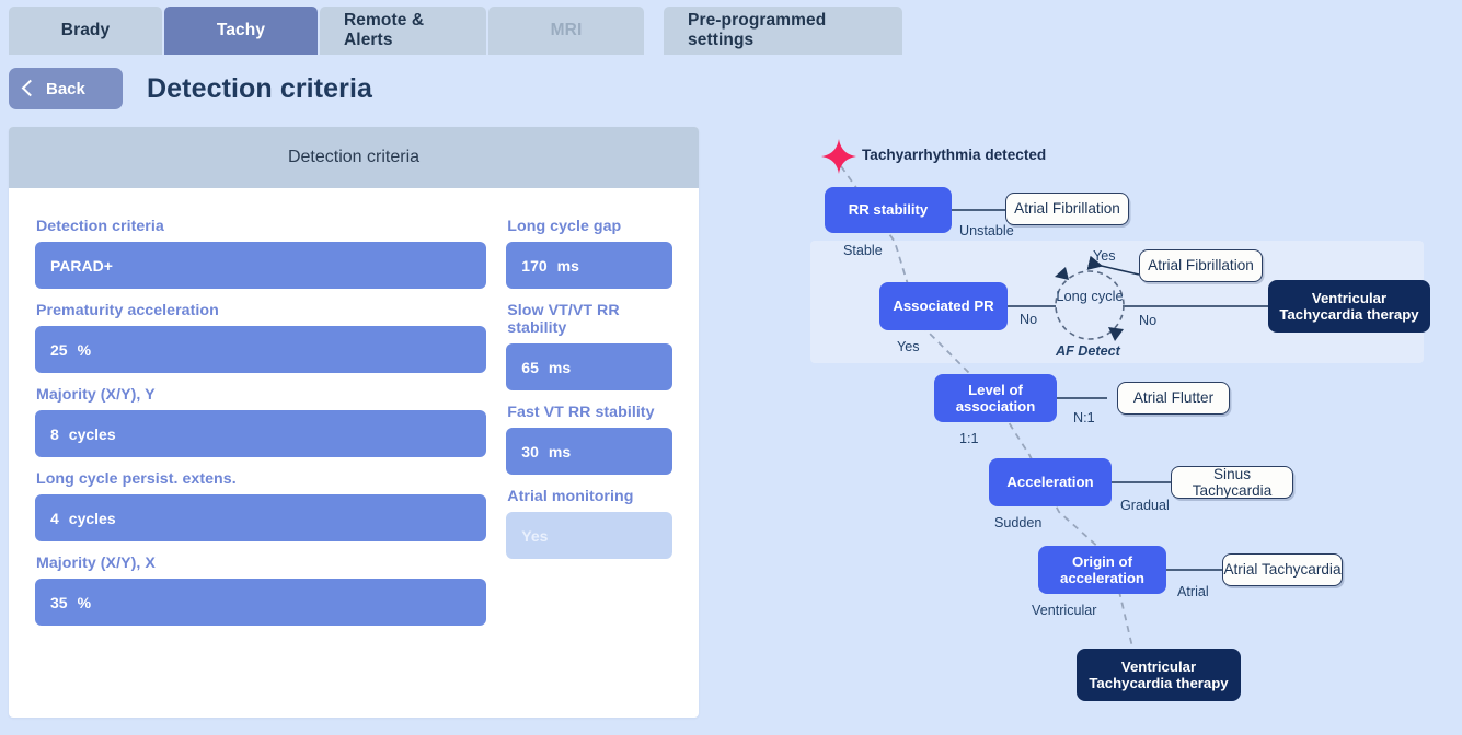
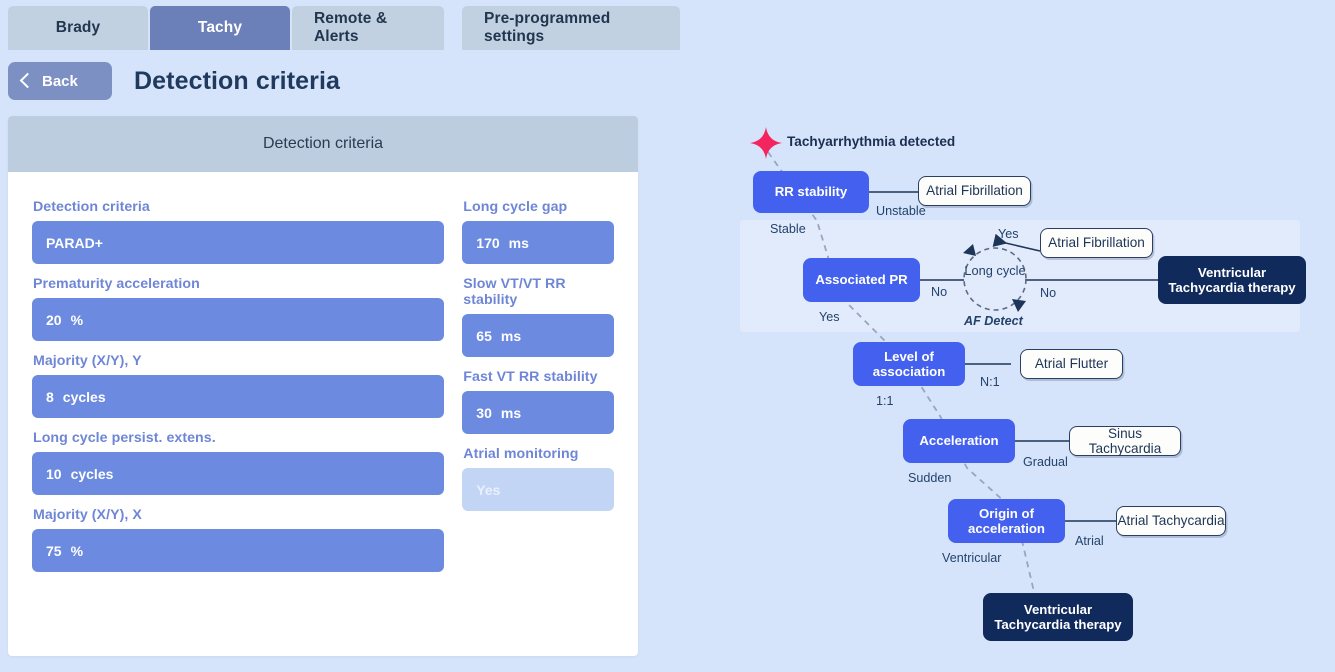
  Brady
  Tachy
  Remote & Alerts
- MRI
  Pre-programmed settings
  Back
  Detection criteria
  Detection criteria
  Detection criteria
  PARAD+
  Prematurity acceleration
- 25
+ 20
  %
  Majority (X/Y), Y
  8
  cycles
  Long cycle persist. extens.
- 4
+ 10
  cycles
  Majority (X/Y), X
- 35
+ 75
  %
  Long cycle gap
  170
  ms
  Slow VT/VT RR stability
  65
  ms
  Fast VT RR stability
  30
  ms
  Atrial monitoring
  Yes
  Tachyarrhythmia detected
  RR stability
  Atrial Fibrillation
  Associated PR
  Long cycle
  Atrial Fibrillation
  Ventricular Tachycardia therapy
  Level of association
  Atrial Flutter
  Acceleration
  Sinus Tachycardia
  Origin of acceleration
  Atrial Tachycardia
  Ventricular Tachycardia therapy
  Unstable
  Stable
  No
  Yes
  No
  Yes
  AF Detect
  N:1
  1:1
  Gradual
  Sudden
  Atrial
  Ventricular
